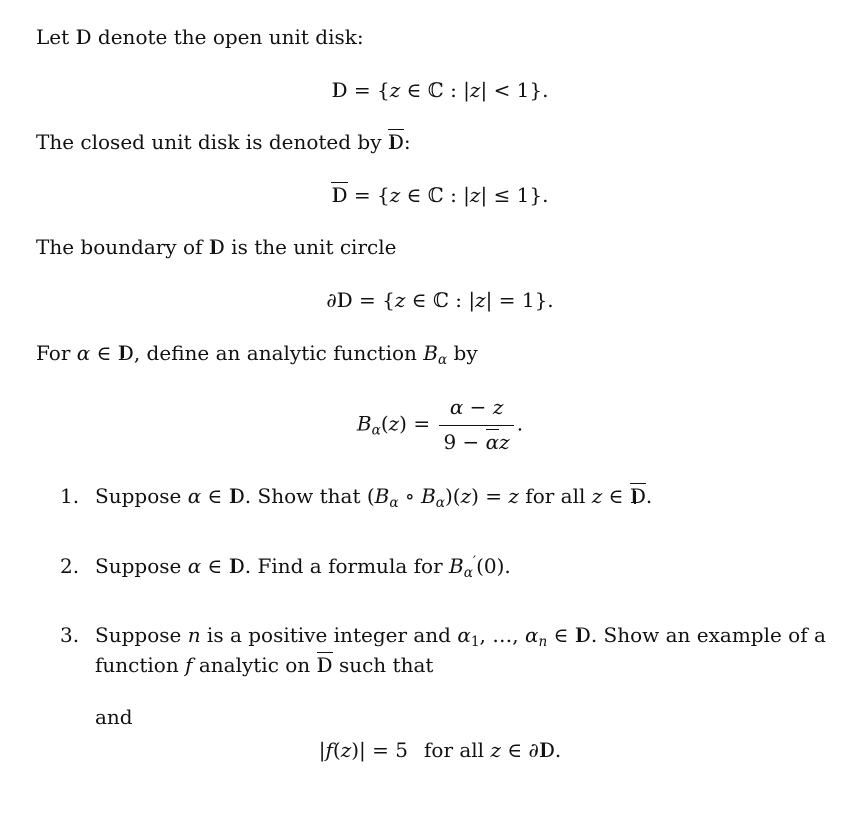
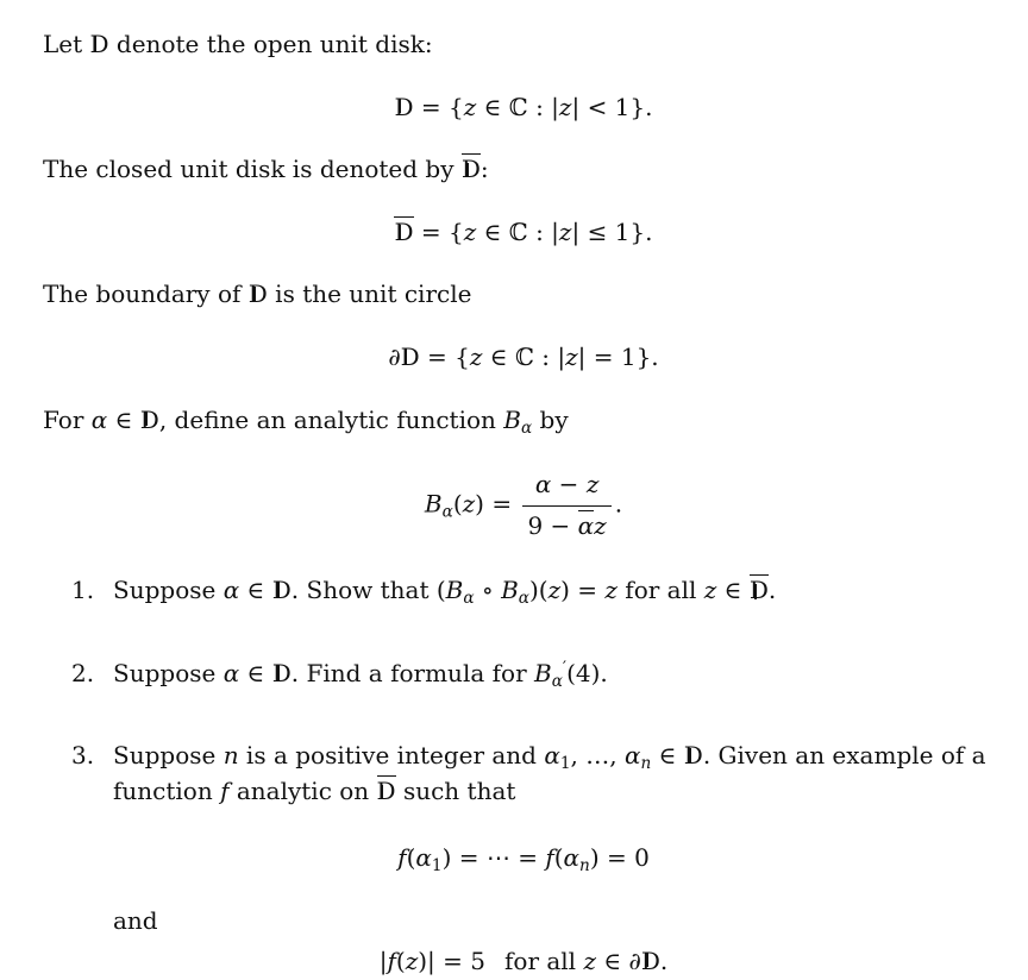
  Let D denote the open unit disk:
  D = {z ∈ ℂ : |z| < 1}.
  The closed unit disk is denoted by D:
  D = {z ∈ ℂ : |z| ≤ 1}.
  The boundary of D is the unit circle
  ∂D = {z ∈ ℂ : |z| = 1}.
  For α ∈ D, define an analytic function Bα by
  Bα(z) =
  α − z
  9 − αz
  .
  1.
  Suppose α ∈ D. Show that (Bα ∘ Bα)(z) = z for all z ∈ D.
  2.
- Suppose α ∈ D. Find a formula for Bα′(0).
+ Suppose α ∈ D. Find a formula for Bα′(4).
  3.
- Suppose n is a positive integer and α1, …, αn ∈ D. Show an example of a function f analytic on D such that
+ Suppose n is a positive integer and α1, …, αn ∈ D. Given an example of a function f analytic on D such that
+ f(α1) = ⋯ = f(αn) = 0
  and
  |f(z)| = 5 for all z ∈ ∂D.
